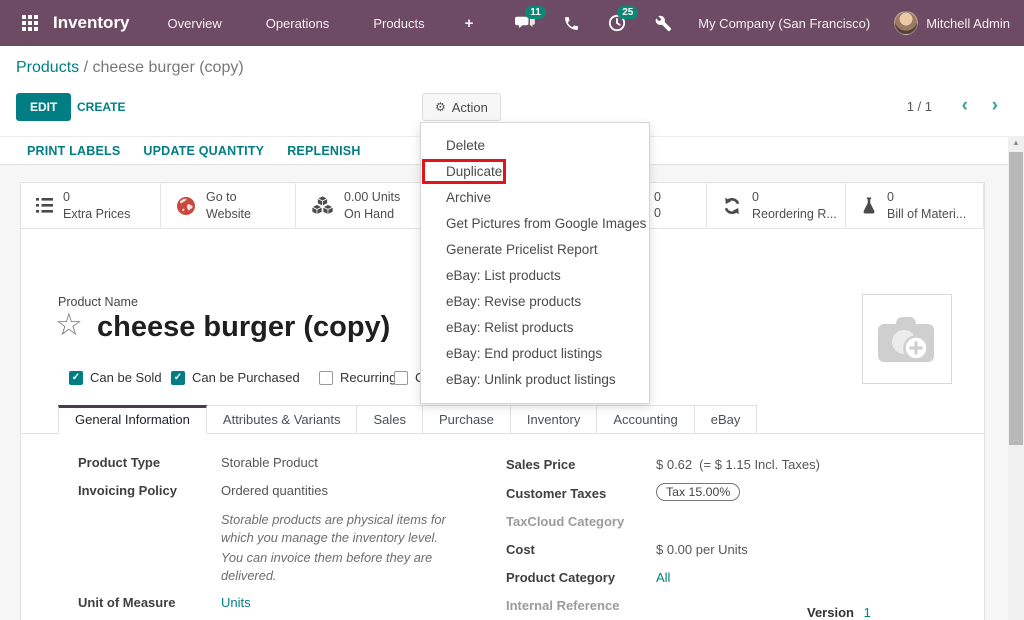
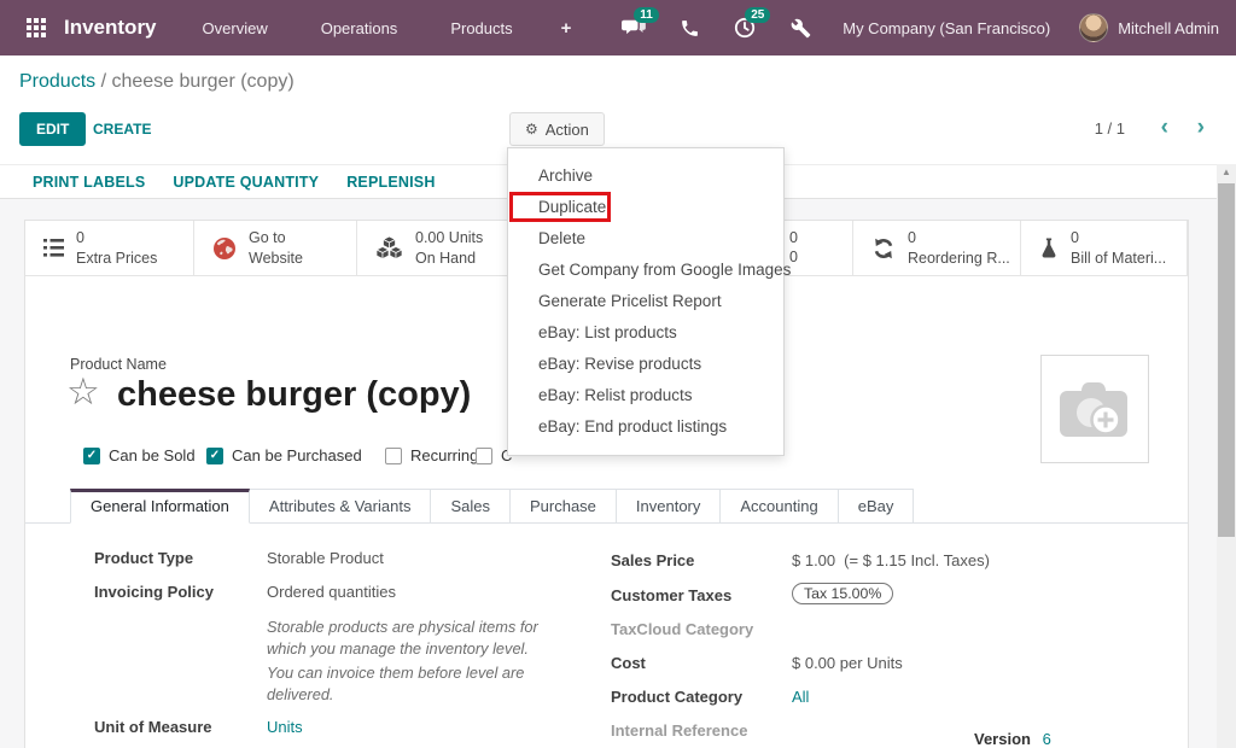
  Inventory
  Overview
  Operations
  Products
  +
  11
  25
  My Company (San Francisco)
  Mitchell Admin
  Products / cheese burger (copy)
  EDIT
  CREATE
  ⚙
  Action
  1 / 1
  ‹
  ›
  PRINT LABELS
  UPDATE QUANTITY
  REPLENISH
  0
  Extra Prices
  Go to
  Website
  0.00 Units
  On Hand
  0
  0
  0
  Reordering R...
  0
  Bill of Materi...
  Product Name
  ☆
  cheese burger (copy)
  ✓
  Can be Sold
  ✓
  Can be Purchased
  Recurring
  General Information
  Attributes & Variants
  Sales
  Purchase
  Inventory
  Accounting
  eBay
  Product Type
  Storable Product
  Invoicing Policy
  Ordered quantities
  Storable products are physical items for which you manage the inventory level.
- You can invoice them before they are delivered.
+ You can invoice them before level are delivered.
  Unit of Measure
  Units
  Sales Price
- $ 0.62
+ $ 1.00
  (= $ 1.15 Incl. Taxes)
  Customer Taxes
  Tax 15.00%
  TaxCloud Category
  Cost
  $ 0.00 per Units
  Product Category
  All
  Internal Reference
- Version 1
+ Version 6
- Delete
+ Archive
  Duplicate
- Archive
+ Delete
- Get Pictures from Google Images
+ Get Company from Google Images
  Generate Pricelist Report
  eBay: List products
  eBay: Revise products
  eBay: Relist products
  eBay: End product listings
- eBay: Unlink product listings
  ▲
